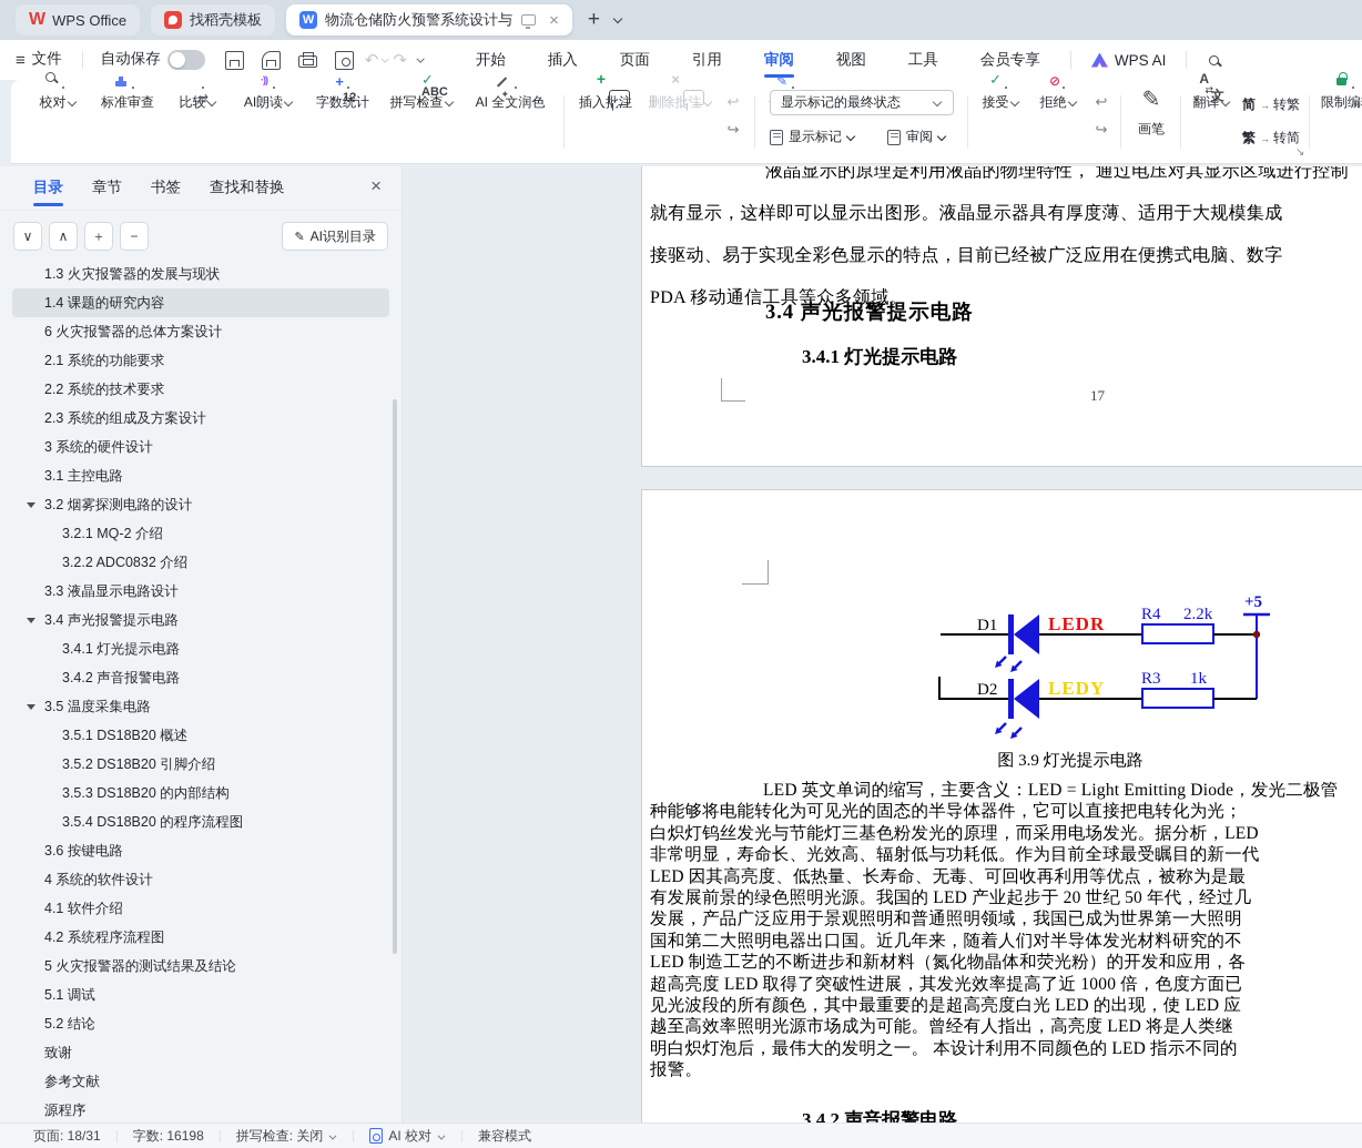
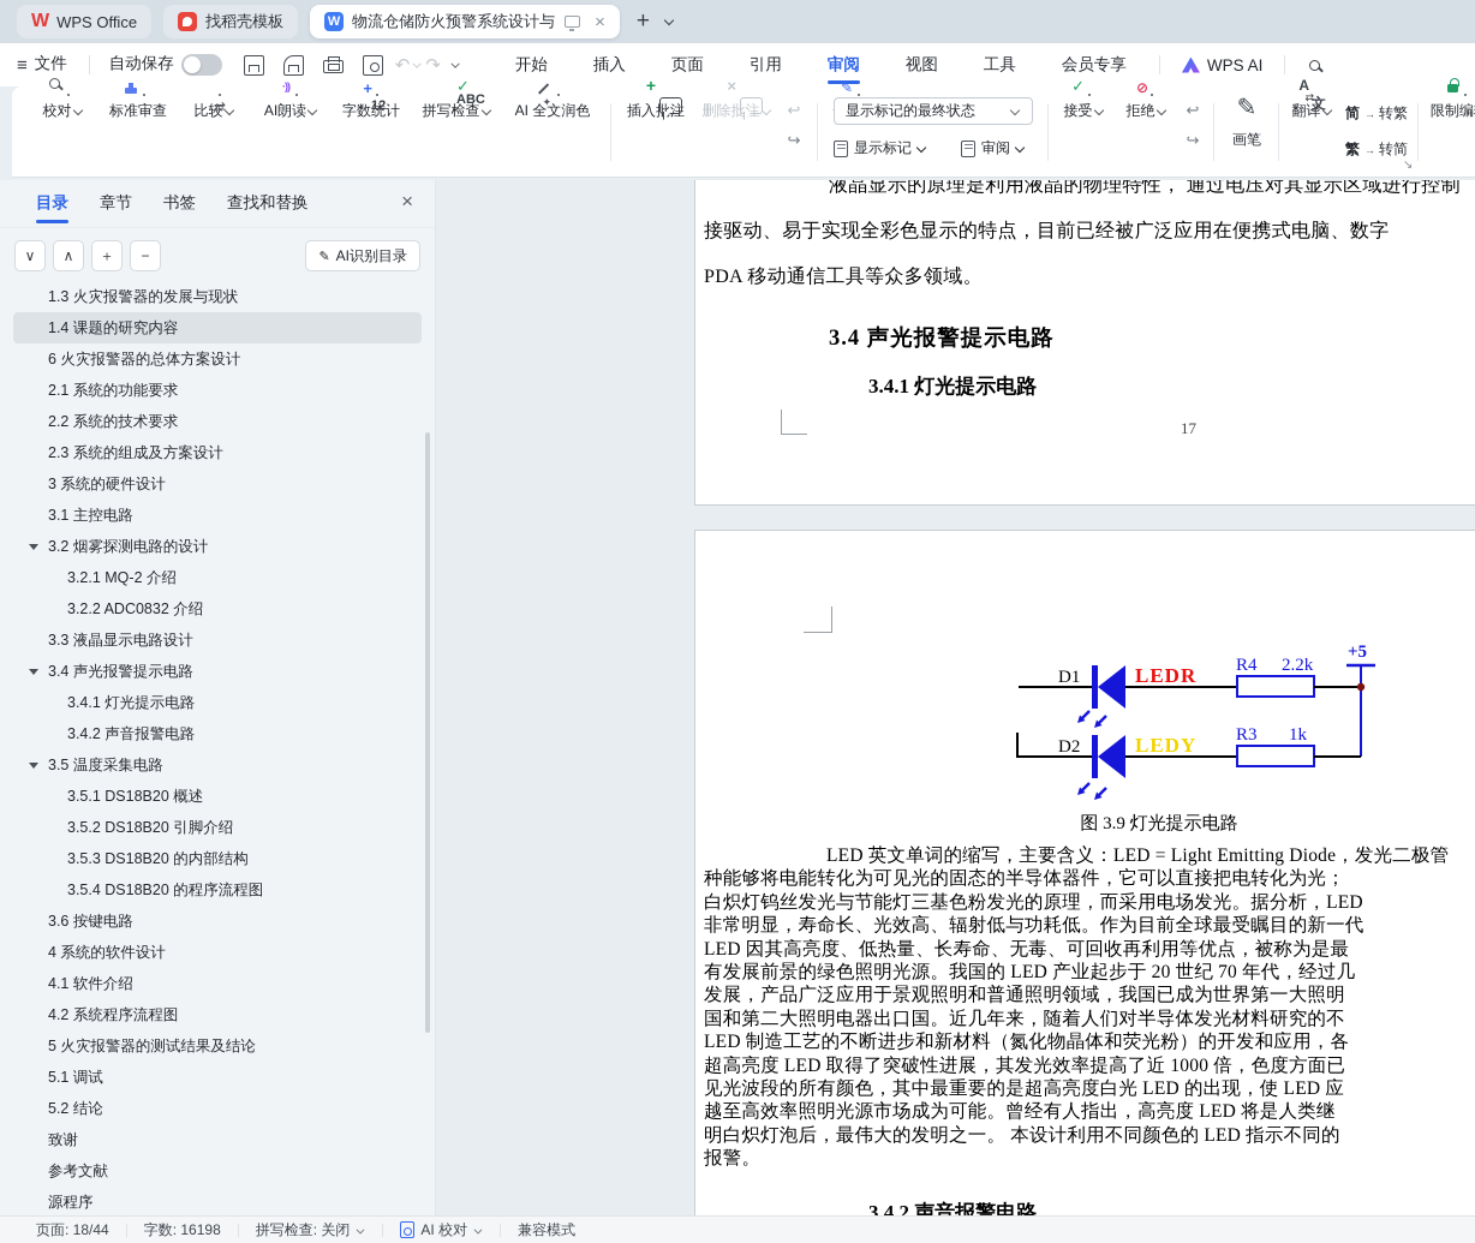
  W
  WPS Office
  找稻壳模板
  W
  物流仓储防火预警系统设计与
  ×
  +
  ≡
  文件
  自动保存
  ↶
  ↷
  开始
  插入
  页面
  引用
  审阅
  视图
  工具
  会员专享
  WPS AI
  校对
  标准审查
  ⇄
  比较
  ·))
  AI朗读
  12
  +
  字数统计
  ABC
  ✓
  拼写检查
  ✦
  AI 全文润色
  +
  ×
  删除批
  ↩
  ↪
  ✎
  显示标记的最终状态
  显示标记
  审阅
  ✓
  接受
  ⊘
  拒绝
  ↩
  ↪
  ✎
  画笔
  文
  A
  ⇄
  翻译
  简
  →
  转繁
  繁
  →
  转简
  ↘
  限制编
  目录
  章节
  书签
  查找和替换
  ×
  ∨
  ∧
  ＋
  −
  ✎
  AI识别目录
  1.3 火灾报警器的发展与现状
  1.4 课题的研究内容
  6 火灾报警器的总体方案设计
  2.1 系统的功能要求
  2.2 系统的技术要求
  2.3 系统的组成及方案设计
  3 系统的硬件设计
  3.1 主控电路
  3.2 烟雾探测电路的设计
  3.2.1 MQ-2 介绍
  3.2.2 ADC0832 介绍
  3.3 液晶显示电路设计
  3.4 声光报警提示电路
  3.4.1 灯光提示电路
  3.4.2 声音报警电路
  3.5 温度采集电路
  3.5.1 DS18B20 概述
  3.5.2 DS18B20 引脚介绍
  3.5.3 DS18B20 的内部结构
  3.5.4 DS18B20 的程序流程图
  3.6 按键电路
  4 系统的软件设计
  4.1 软件介绍
  4.2 系统程序流程图
  5 火灾报警器的测试结果及结论
  5.1 调试
  5.2 结论
  致谢
  参考文献
  源程序
  液晶显示的原理是利用液晶的物理特性， 通过电压对其显示区域进行控制
- 就有显示，这样即可以显示出图形。液晶显示器具有厚度薄、适用于大规模集成
  接驱动、易于实现全彩色显示的特点，目前已经被广泛应用在便携式电脑、数字
  PDA 移动通信工具等众多领域。
  3.4 声光报警提示电路
  3.4.1 灯光提示电路
  17
  D1
  LEDR
  R4
  2.2k
  +5
  D2
  LEDY
  R3
  1k
  图 3.9 灯光提示电路
  LED 英文单词的缩写，主要含义：LED = Light Emitting Diode，发光二极管
  种能够将电能转化为可见光的固态的半导体器件，它可以直接把电转化为光；
  白炽灯钨丝发光与节能灯三基色粉发光的原理，而采用电场发光。据分析，LED
  非常明显，寿命长、光效高、辐射低与功耗低。作为目前全球最受瞩目的新一代
  LED 因其高亮度、低热量、长寿命、无毒、可回收再利用等优点，被称为是最
- 有发展前景的绿色照明光源。我国的 LED 产业起步于 20 世纪 50 年代，经过几
+ 有发展前景的绿色照明光源。我国的 LED 产业起步于 20 世纪 70 年代，经过几
  发展，产品广泛应用于景观照明和普通照明领域，我国已成为世界第一大照明
  国和第二大照明电器出口国。近几年来，随着人们对半导体发光材料研究的不
  LED 制造工艺的不断进步和新材料（氮化物晶体和荧光粉）的开发和应用，各
  超高亮度 LED 取得了突破性进展，其发光效率提高了近 1000 倍，色度方面已
  见光波段的所有颜色，其中最重要的是超高亮度白光 LED 的出现，使 LED 应
  越至高效率照明光源市场成为可能。曾经有人指出，高亮度 LED 将是人类继
  明白炽灯泡后，最伟大的发明之一。 本设计利用不同颜色的 LED 指示不同的
  报警。
  3.4.2 声音报警电路
- 页面: 18/31
+ 页面: 18/44
  字数: 16198
  拼写检查: 关闭
  AI 校对
  兼容模式
